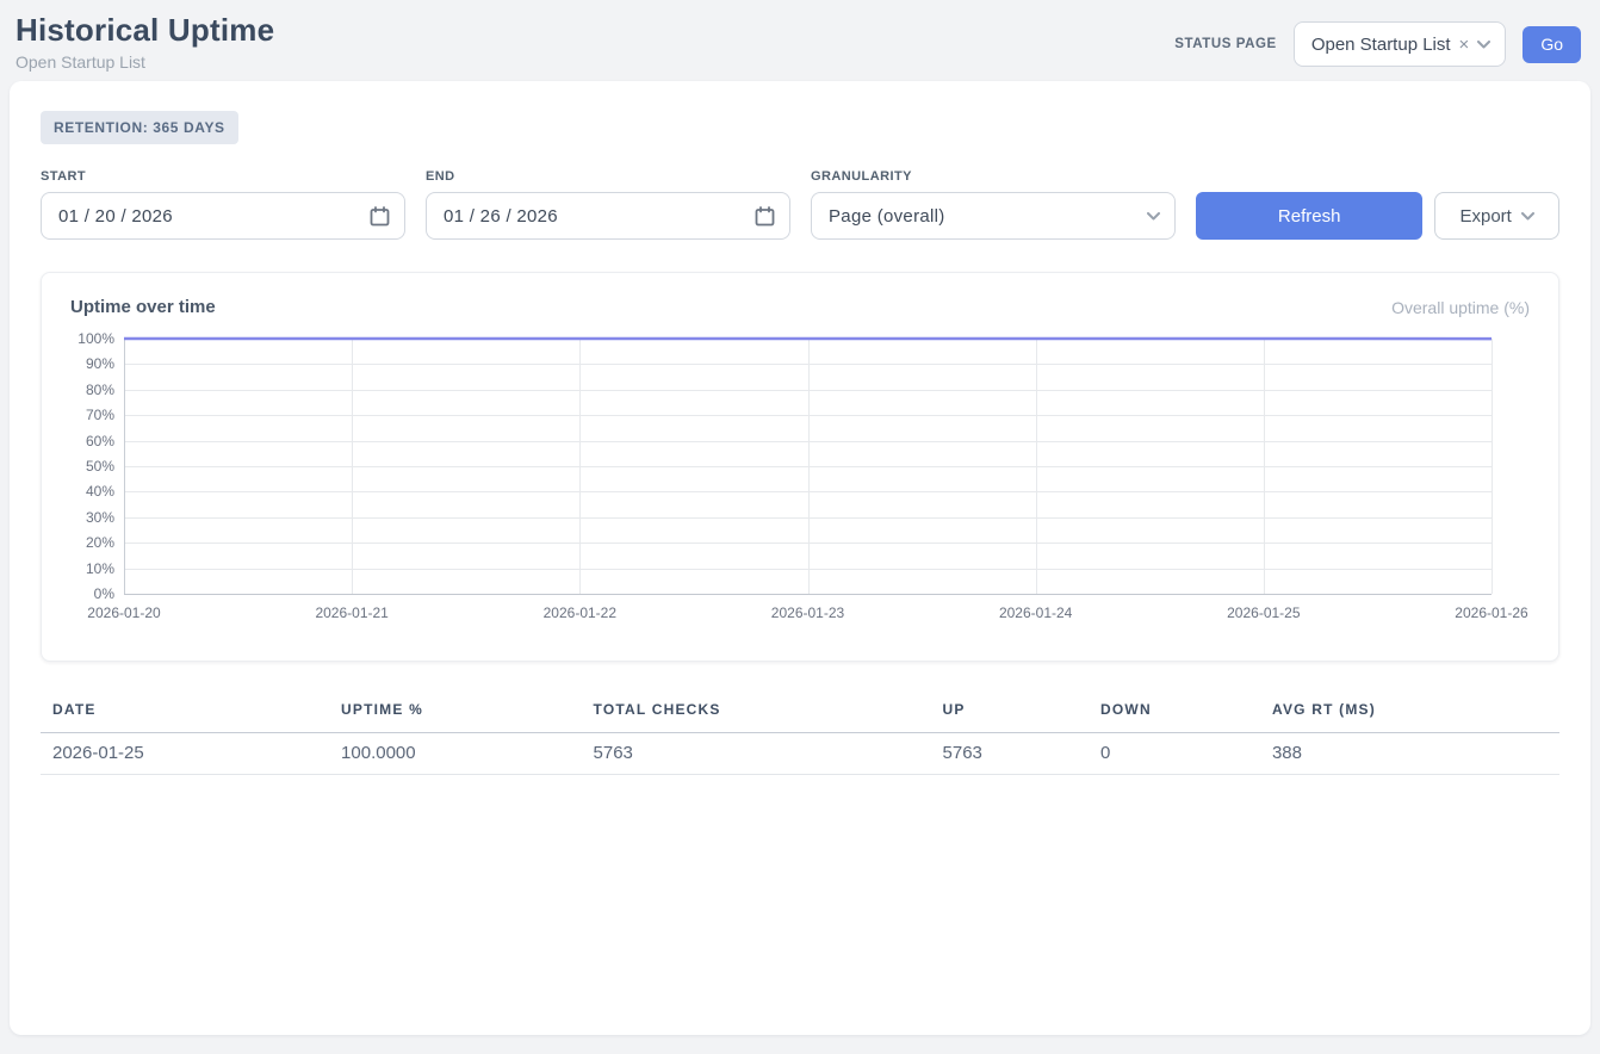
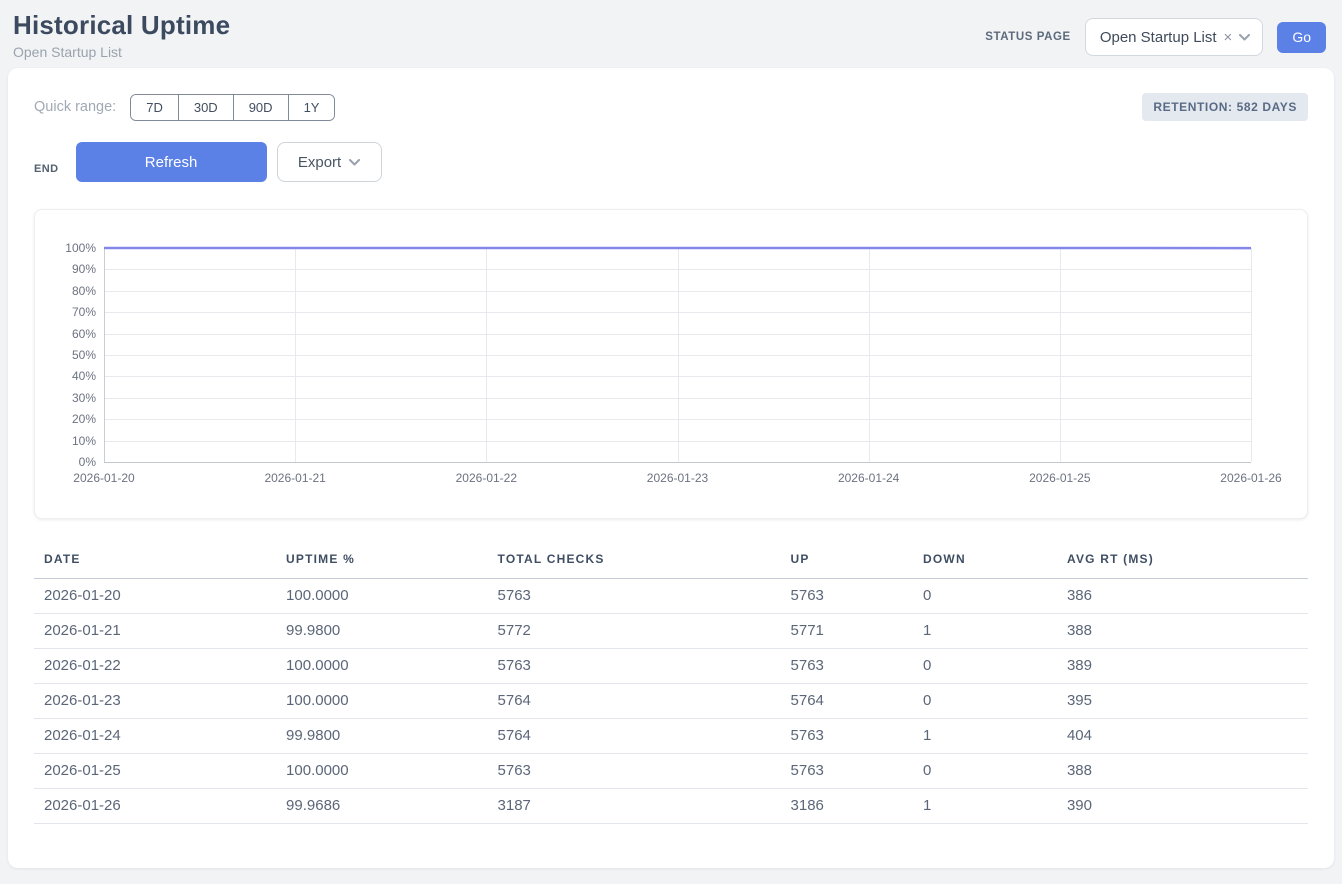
  Historical Uptime
  Open Startup List
  STATUS PAGE
  Open Startup List
  ×
  Go
+ Quick range:
+ 7D
+ 30D
+ 90D
+ 1Y
- RETENTION: 365 DAYS
+ RETENTION: 582 DAYS
- START
- 01 / 20 / 2026
  END
- 01 / 26 / 2026
- GRANULARITY
- Page (overall)
  Refresh
  Export
- Uptime over time
- Overall uptime (%)
  100%
  90%
  80%
  70%
  60%
  50%
  40%
  30%
  20%
  10%
  0%
  2026-01-20
  2026-01-21
  2026-01-22
  2026-01-23
  2026-01-24
  2026-01-25
  2026-01-26
  DATE	UPTIME %	TOTAL CHECKS	UP	DOWN	AVG RT (MS)
+ 2026-01-20	100.0000	5763	5763	0	386
+ 2026-01-21	99.9800	5772	5771	1	388
+ 2026-01-22	100.0000	5763	5763	0	389
+ 2026-01-23	100.0000	5764	5764	0	395
+ 2026-01-24	99.9800	5764	5763	1	404
  2026-01-25	100.0000	5763	5763	0	388
+ 2026-01-26	99.9686	3187	3186	1	390
